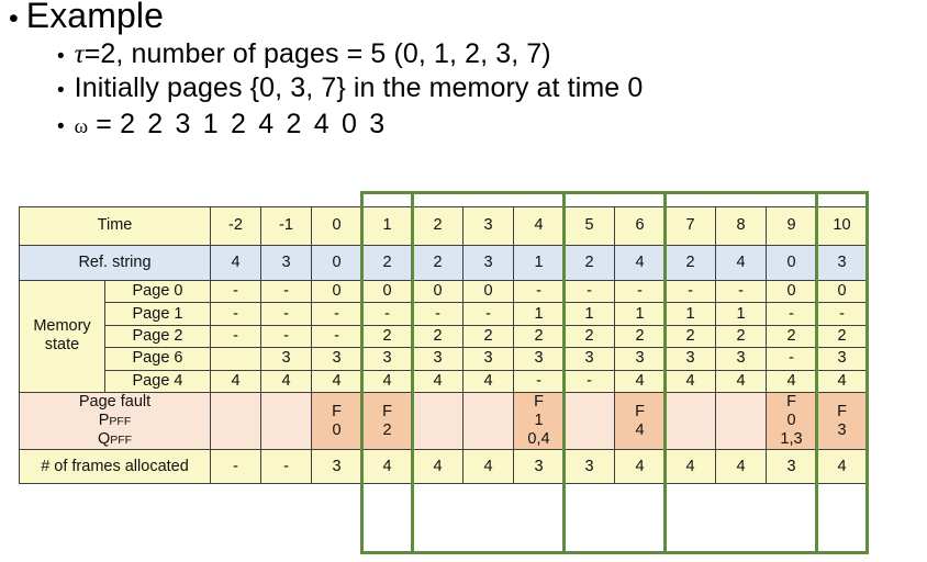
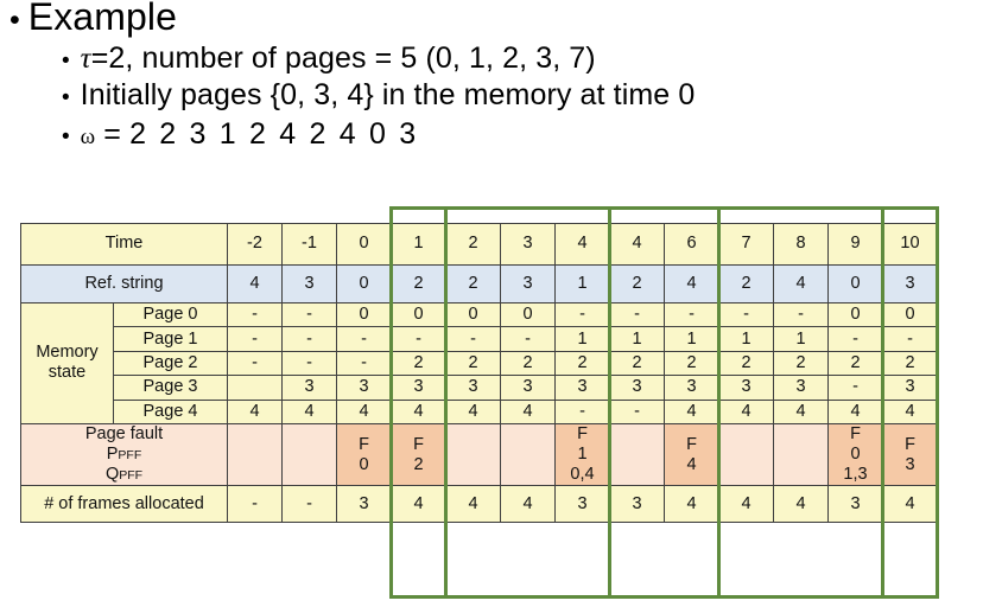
  •
  Example
  •
  τ=2, number of pages = 5 (0, 1, 2, 3, 7)
  •
- Initially pages {0, 3, 7} in the memory at time 0
+ Initially pages {0, 3, 4} in the memory at time 0
  •
  ω = 2 2 3 1 2 4 2 4 0 3
- Time	-2	-1	0	1	2	3	4	5	6	7	8	9	10
+ Time	-2	-1	0	1	2	3	4	4	6	7	8	9	10
  Ref. string	4	3	0	2	2	3	1	2	4	2	4	0	3
  Memorystate	Page 0	-	-	0	0	0	0	-	-	-	-	-	0	0
  Page 1	-	-	-	-	-	-	1	1	1	1	1	-	-
  Page 2	-	-	-	2	2	2	2	2	2	2	2	2	2
- Page 6		3	3	3	3	3	3	3	3	3	3	-	3
+ Page 3		3	3	3	3	3	3	3	3	3	3	-	3
  Page 4	4	4	4	4	4	4	-	-	4	4	4	4	4
  Page faultPPFFQPFF			F0	F2			F10,4		F4			F01,3	F3
  # of frames allocated	-	-	3	4	4	4	3	3	4	4	4	3	4
